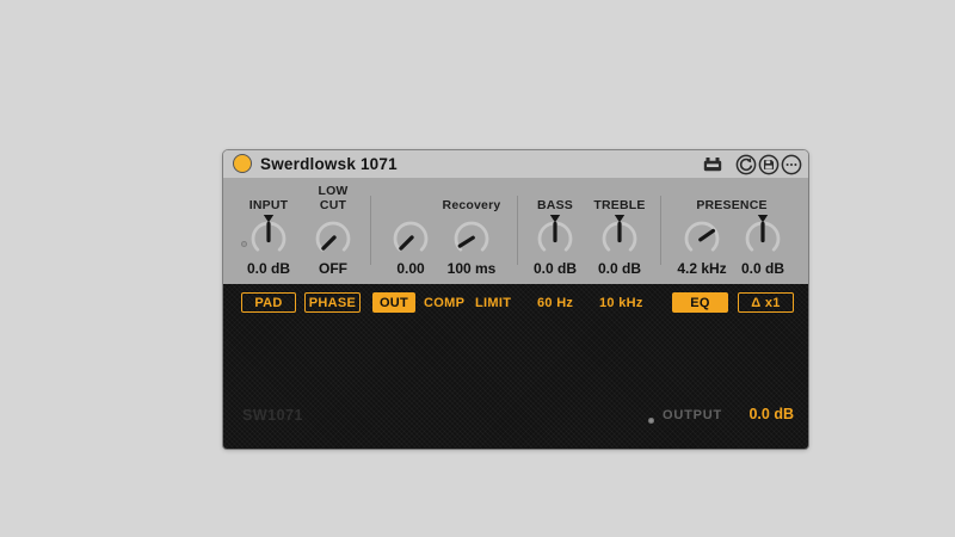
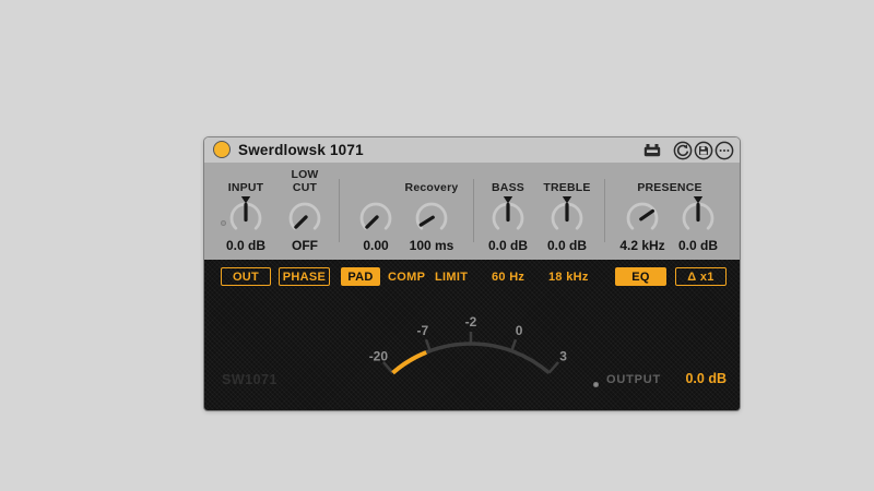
  Swerdlowsk 1071
  PRESENCE
  INPUT
  0.0 dB
  LOW
  CUT
  OFF
  0.00
  Recovery
  100 ms
  BASS
  0.0 dB
  TREBLE
  0.0 dB
  4.2 kHz
  0.0 dB
- PAD
+ OUT
  PHASE
- OUT
+ PAD
  COMP
  LIMIT
  60 Hz
- 10 kHz
+ 18 kHz
  EQ
  Δ x1
+ -20
+ -7
+ -2
+ 0
+ 3
  SW1071
  OUTPUT
  0.0 dB
